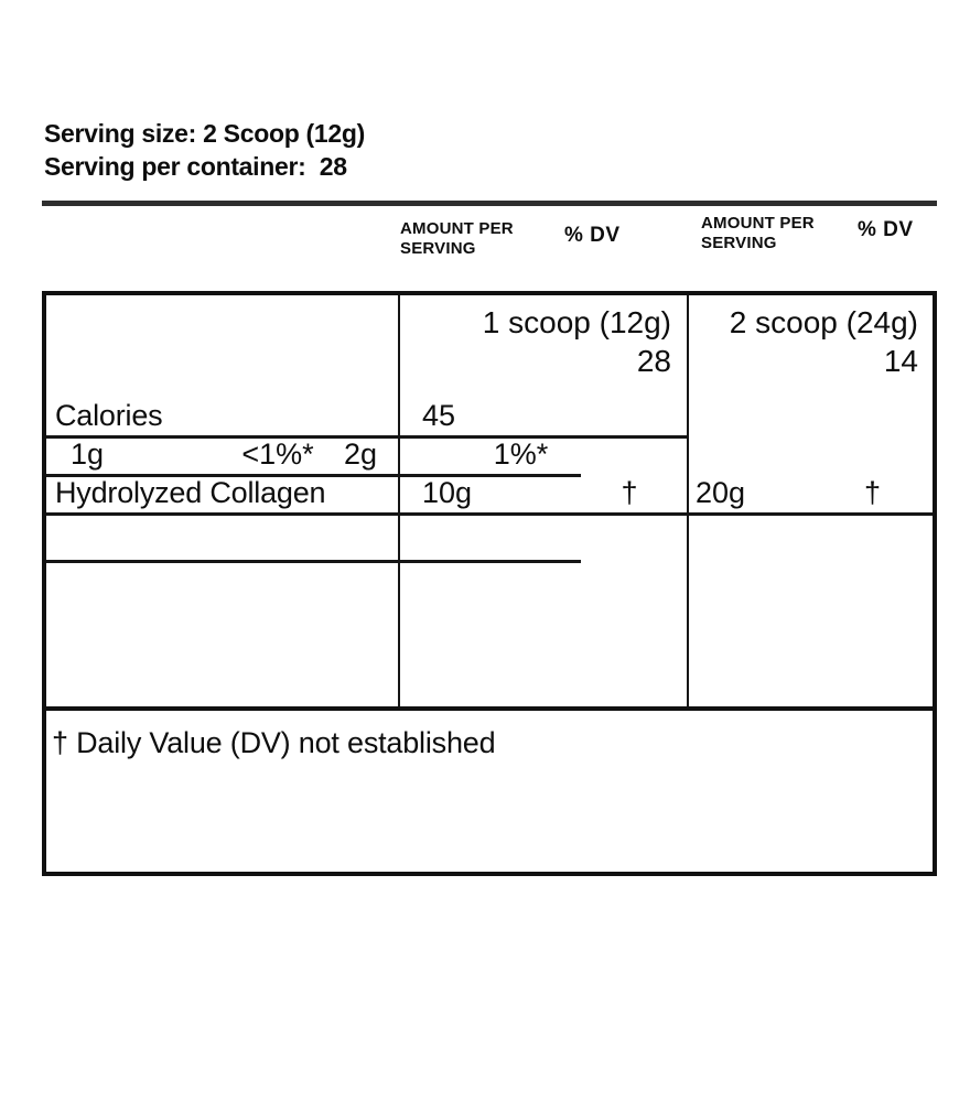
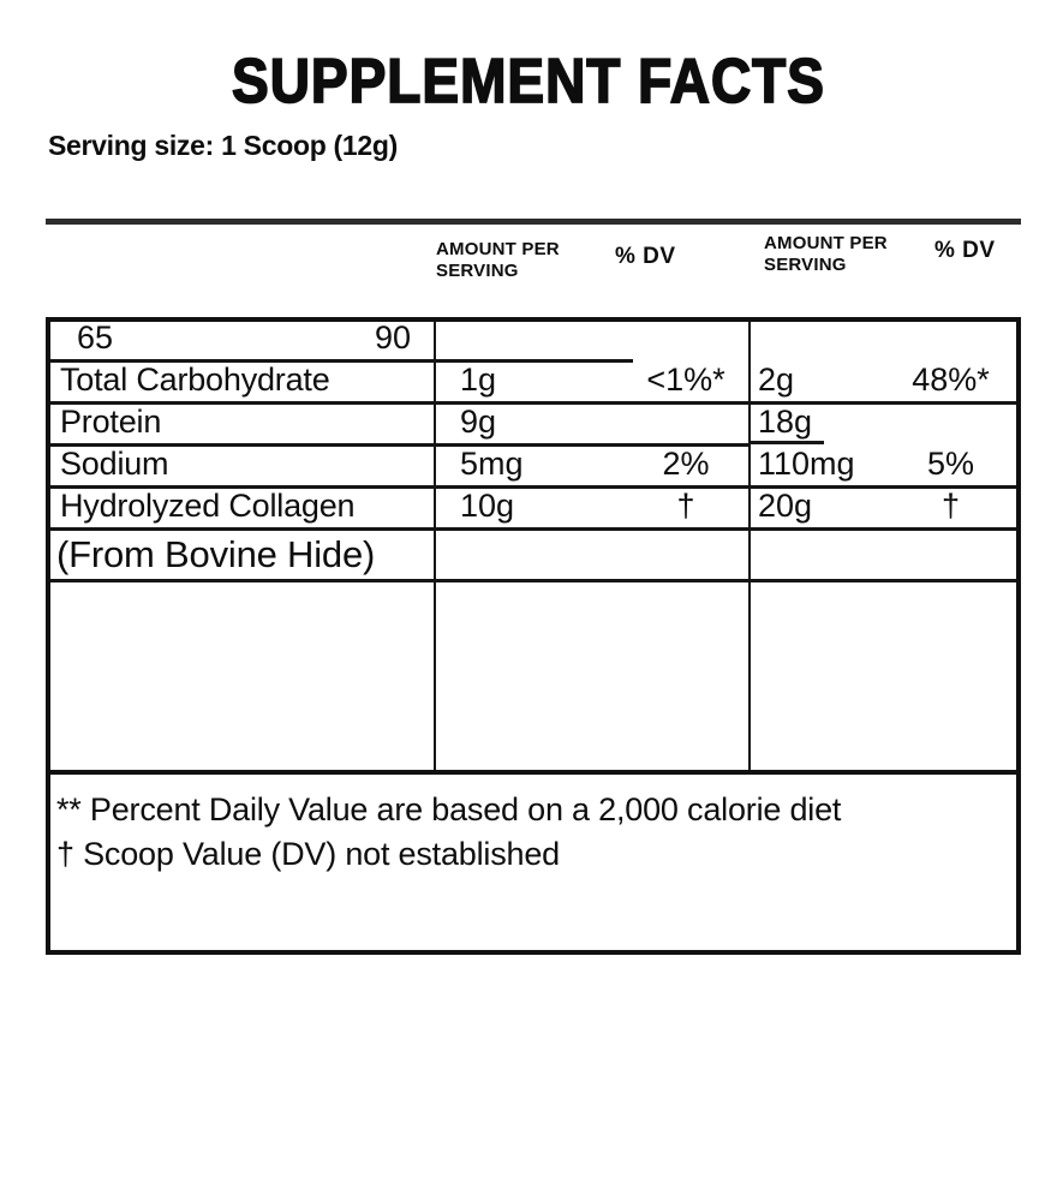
+ SUPPLEMENT FACTS
- Serving size: 2 Scoop (12g)
+ Serving size: 1 Scoop (12g)
- Serving per container: 28
  AMOUNT PER SERVING
  % DV
  AMOUNT PER SERVING
  % DV
- 1 scoop (12g)
- 28
- 2 scoop (24g)
- 14
- Calories
- 45
+ 65
+ 90
+ Total Carbohydrate
  1g
  <1%*
  2g
- 1%*
+ 48%*
+ Protein
+ 9g
+ 18g
+ Sodium
+ 5mg
+ 2%
+ 110mg
+ 5%
  Hydrolyzed Collagen
  10g
  †
  20g
  †
+ (From Bovine Hide)
+ ** Percent Daily Value are based on a 2,000 calorie diet
- † Daily Value (DV) not established
+ † Scoop Value (DV) not established
